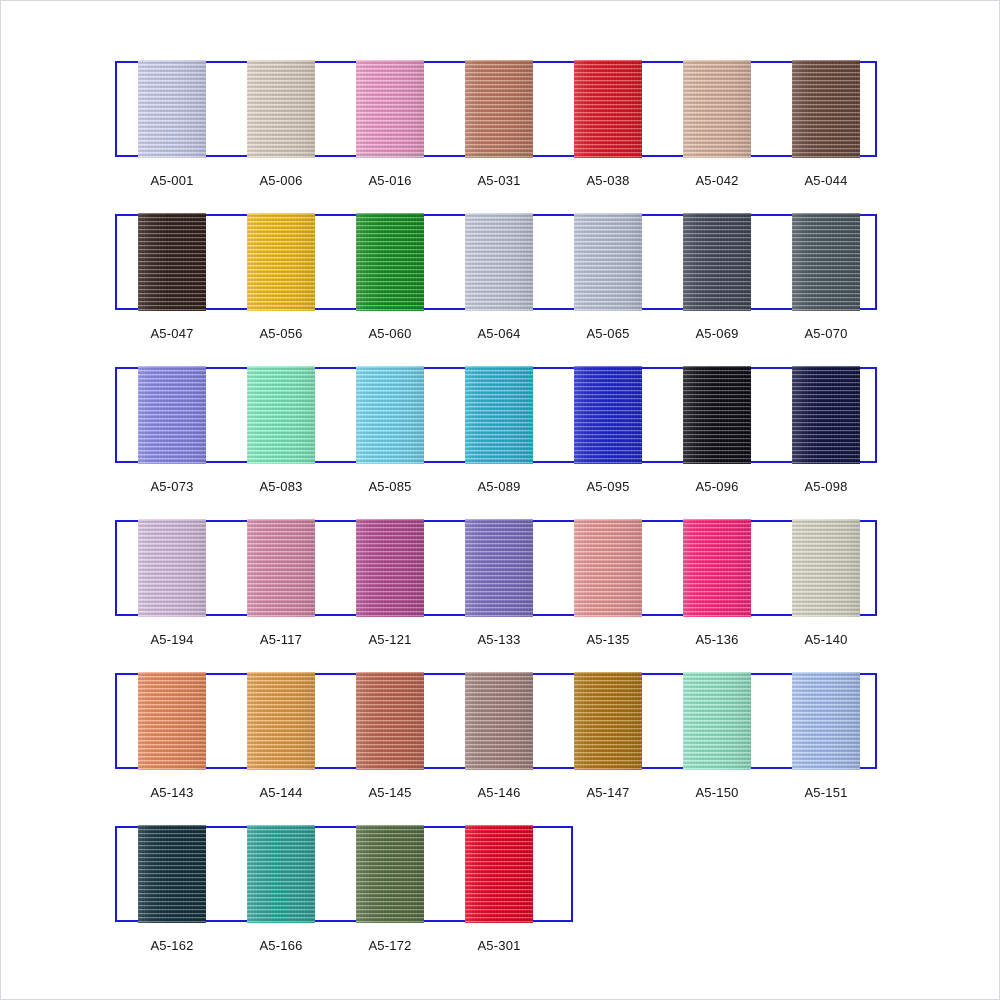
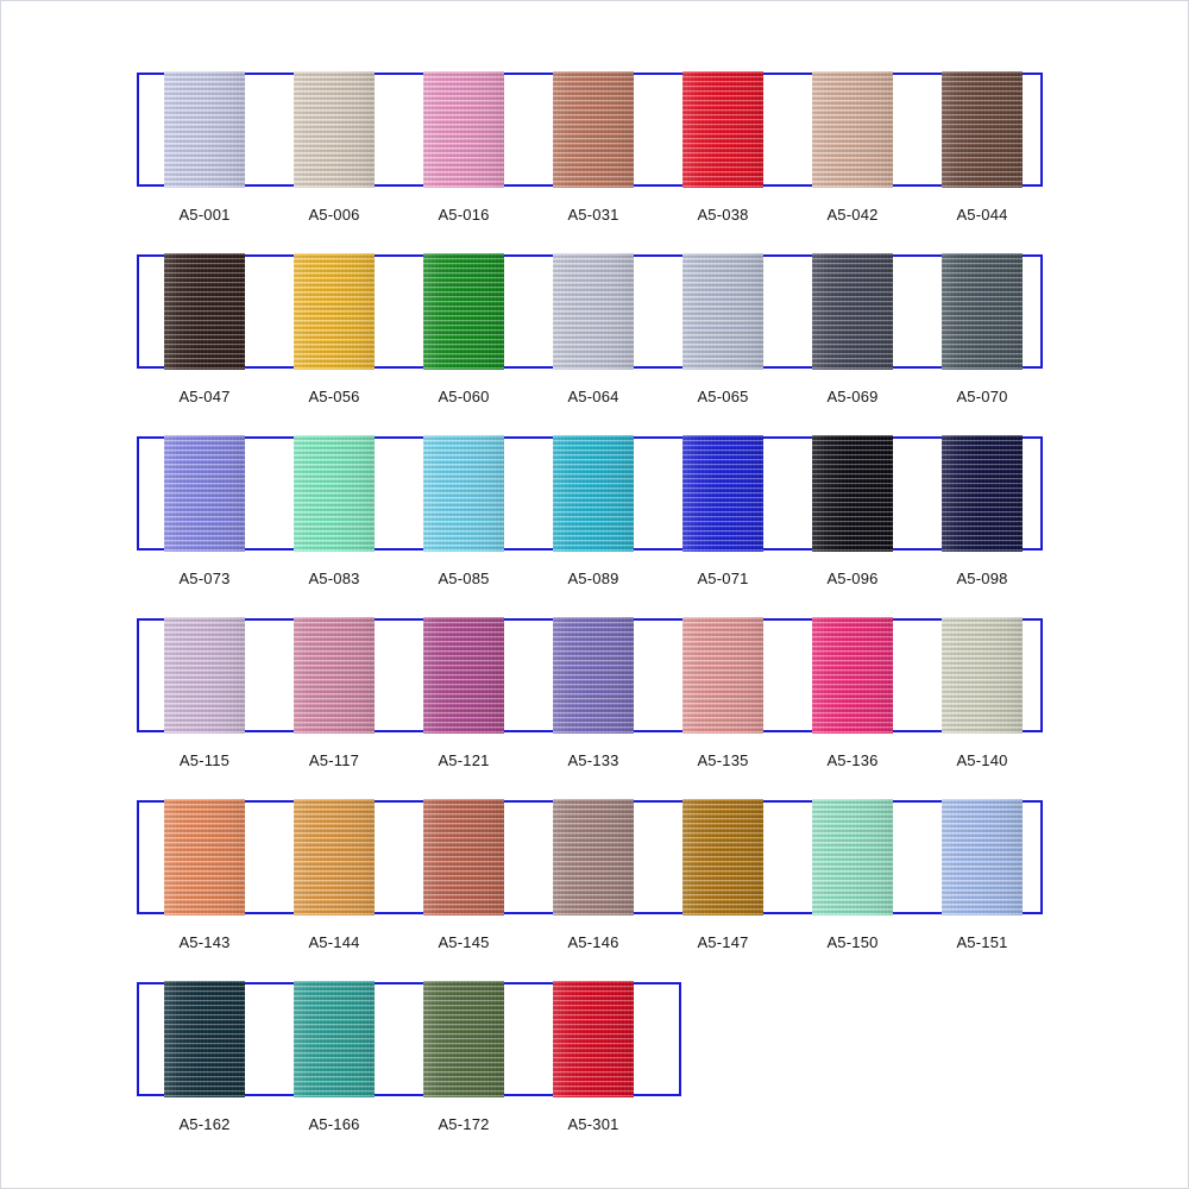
  A5-001
  A5-006
  A5-016
  A5-031
  A5-038
  A5-042
  A5-044
  A5-047
  A5-056
  A5-060
  A5-064
  A5-065
  A5-069
  A5-070
  A5-073
  A5-083
  A5-085
  A5-089
- A5-095
+ A5-071
  A5-096
  A5-098
- A5-194
+ A5-115
  A5-117
  A5-121
  A5-133
  A5-135
  A5-136
  A5-140
  A5-143
  A5-144
  A5-145
  A5-146
  A5-147
  A5-150
  A5-151
  A5-162
  A5-166
  A5-172
  A5-301
